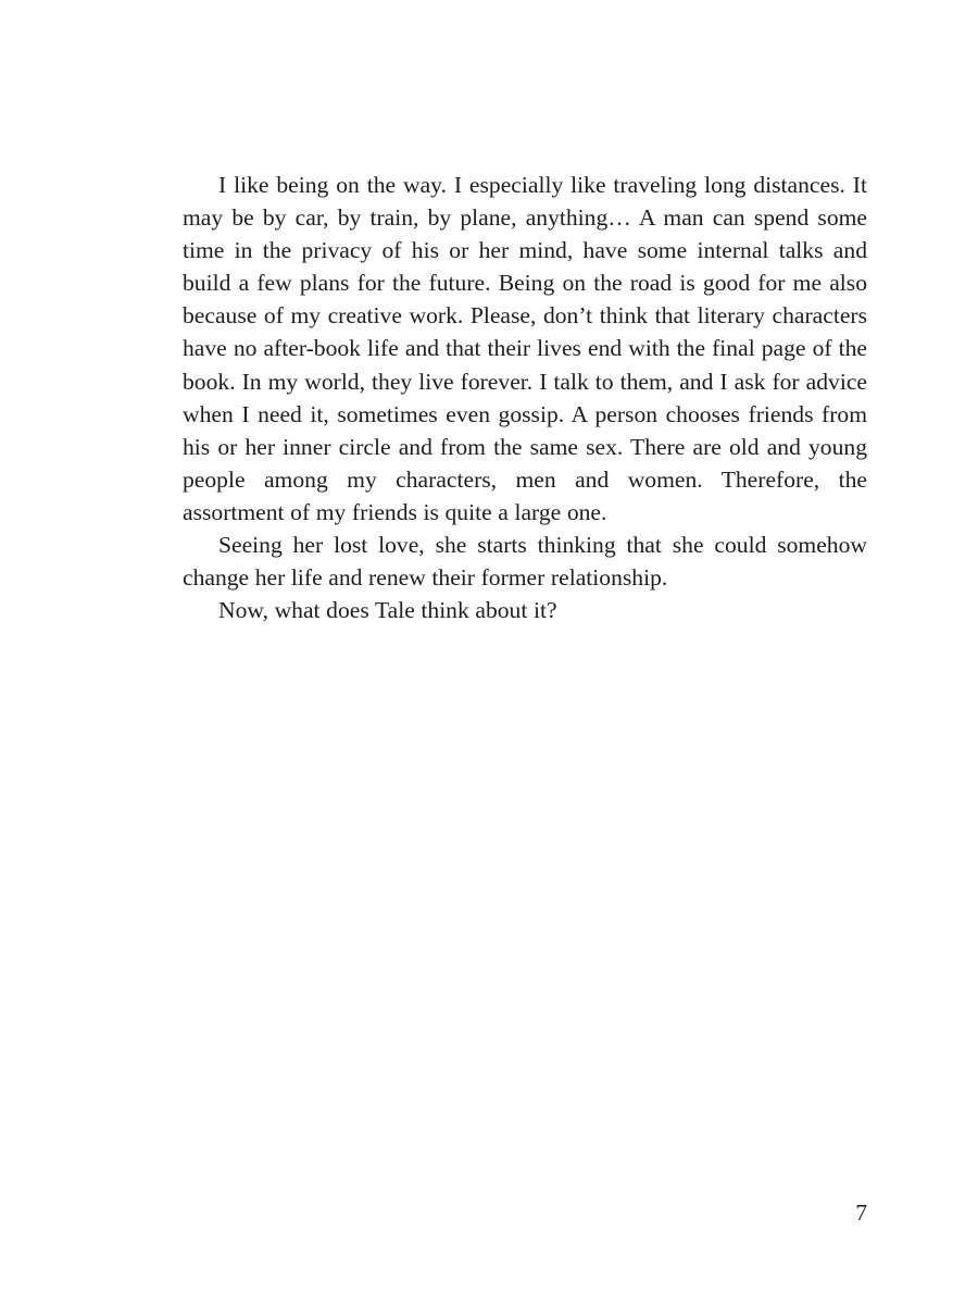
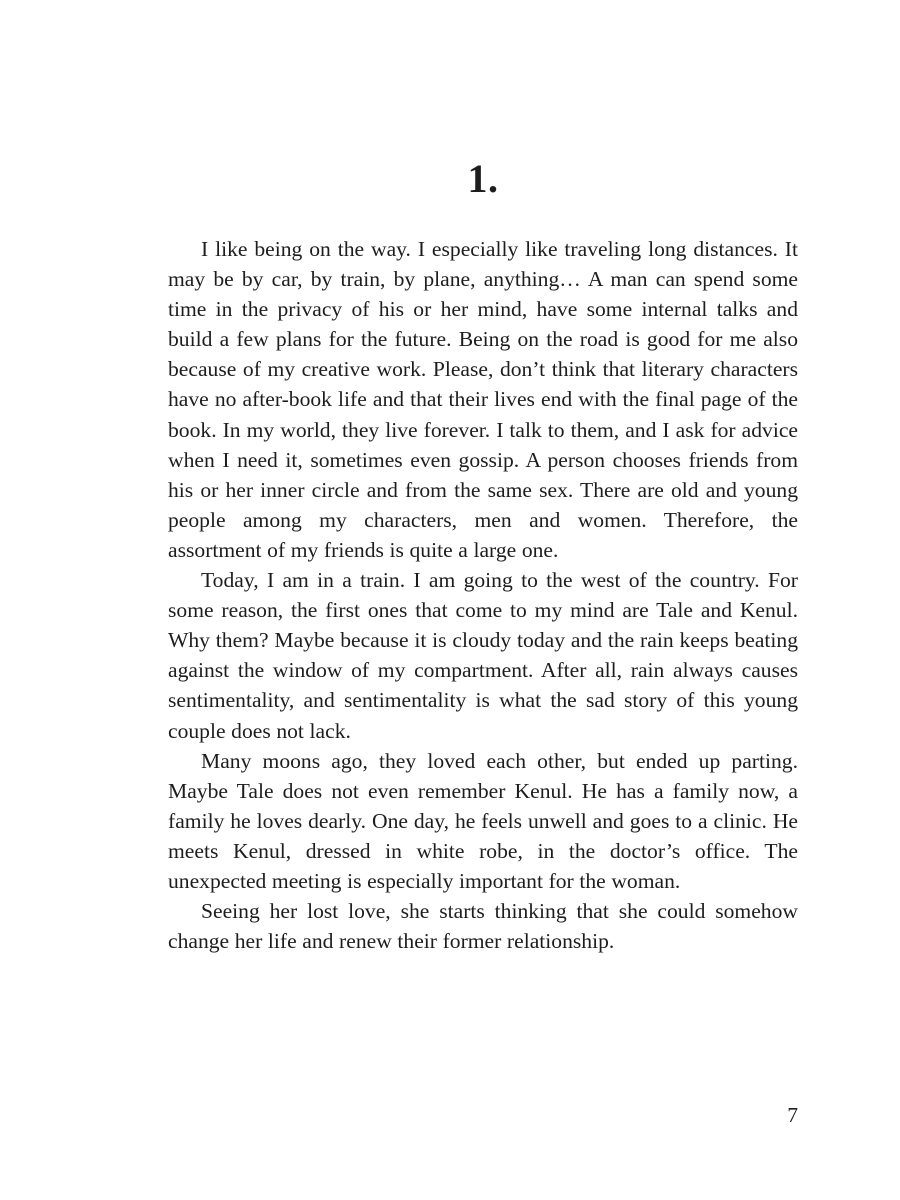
+ 1.
  I like being on the way. I especially like traveling long distances. It may be by car, by train, by plane, anything… A man can spend some time in the privacy of his or her mind, have some internal talks and build a few plans for the future. Being on the road is good for me also because of my creative work. Please, don’t think that literary characters have no after-book life and that their lives end with the final page of the book. In my world, they live forever. I talk to them, and I ask for advice when I need it, sometimes even gossip. A person chooses friends from his or her inner circle and from the same sex. There are old and young people among my characters, men and women. Therefore, the assortment of my friends is quite a large one.
+ Today, I am in a train. I am going to the west of the country. For some reason, the first ones that come to my mind are Tale and Kenul. Why them? Maybe because it is cloudy today and the rain keeps beating against the window of my compartment. After all, rain always causes sentimentality, and sentimentality is what the sad story of this young couple does not lack.
+ Many moons ago, they loved each other, but ended up parting. Maybe Tale does not even remember Kenul. He has a family now, a family he loves dearly. One day, he feels unwell and goes to a clinic. He meets Kenul, dressed in white robe, in the doctor’s office. The unexpected meeting is especially important for the woman.
  Seeing her lost love, she starts thinking that she could somehow change her life and renew their former relationship.
- Now, what does Tale think about it?
  7
